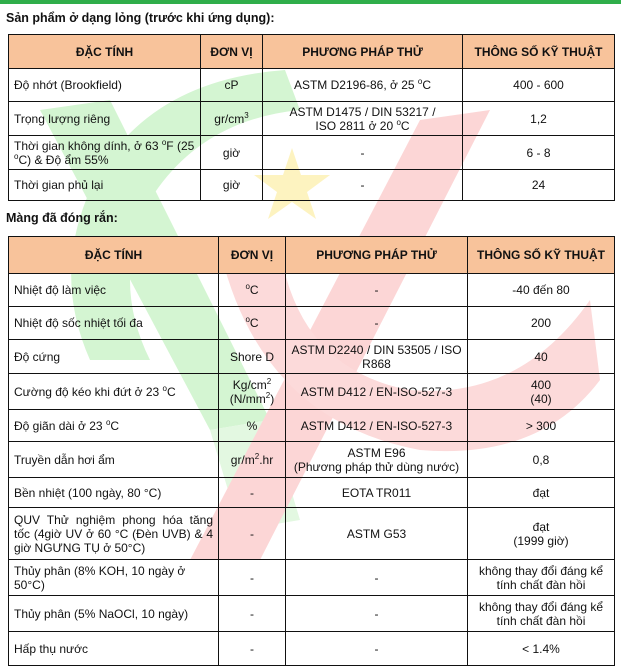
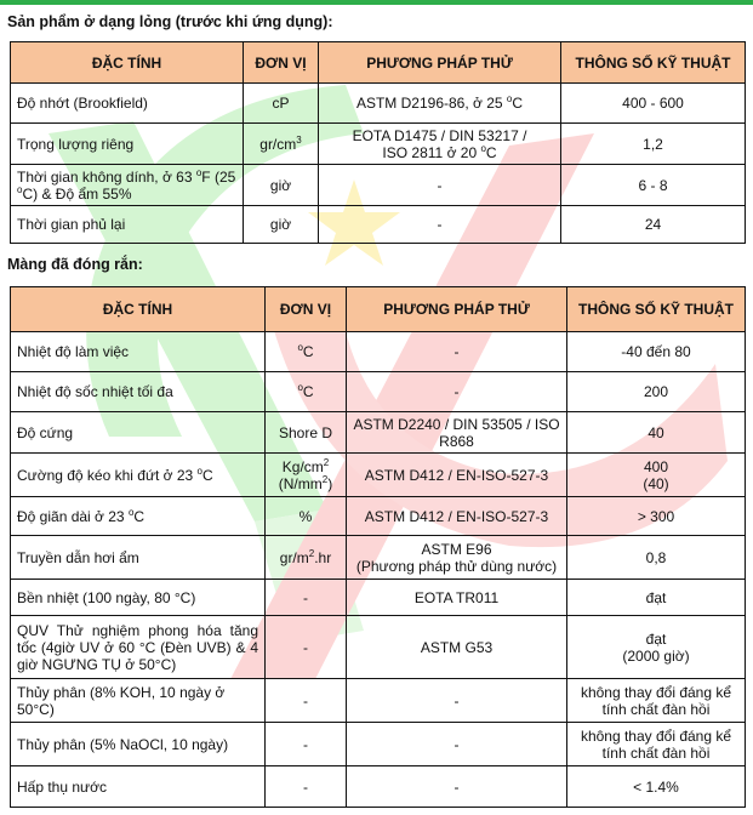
  Sản phẩm ở dạng lỏng (trước khi ứng dụng):
  ĐẶC TÍNH	ĐƠN VỊ	PHƯƠNG PHÁP THỬ	THÔNG SỐ KỸ THUẬT
  Độ nhớt (Brookfield)	cP	ASTM D2196-86, ở 25 oC	400 - 600
- Trọng lượng riêng	gr/cm3	ASTM D1475 / DIN 53217 /ISO 2811 ở 20 oC	1,2
+ Trọng lượng riêng	gr/cm3	EOTA D1475 / DIN 53217 /ISO 2811 ở 20 oC	1,2
  Thời gian không dính, ở 63 oF (25 oC) & Độ ẩm 55%	giờ	-	6 - 8
  Thời gian phủ lại	giờ	-	24
  Màng đã đóng rắn:
  ĐẶC TÍNH	ĐƠN VỊ	PHƯƠNG PHÁP THỬ	THÔNG SỐ KỸ THUẬT
  Nhiệt độ làm việc	oC	-	-40 đến 80
  Nhiệt độ sốc nhiệt tối đa	oC	-	200
  Độ cứng	Shore D	ASTM D2240 / DIN 53505 / ISO R868	40
  Cường độ kéo khi đứt ở 23 oC	Kg/cm2(N/mm2)	ASTM D412 / EN-ISO-527-3	400(40)
  Độ giãn dài ở 23 oC	%	ASTM D412 / EN-ISO-527-3	> 300
  Truyền dẫn hơi ẩm	gr/m2.hr	ASTM E96(Phương pháp thử dùng nước)	0,8
  Bền nhiệt (100 ngày, 80 °C)	-	EOTA TR011	đạt
- QUV Thử nghiệm phong hóa tăng tốc (4giờ UV ở 60 °C (Đèn UVB) & 4 giờ NGƯNG TỤ ở 50°C)	-	ASTM G53	đạt(1999 giờ)
+ QUV Thử nghiệm phong hóa tăng tốc (4giờ UV ở 60 °C (Đèn UVB) & 4 giờ NGƯNG TỤ ở 50°C)	-	ASTM G53	đạt(2000 giờ)
  Thủy phân (8% KOH, 10 ngày ở 50°C)	-	-	không thay đổi đáng kểtính chất đàn hồi
  Thủy phân (5% NaOCl, 10 ngày)	-	-	không thay đổi đáng kểtính chất đàn hồi
  Hấp thụ nước	-	-	< 1.4%
